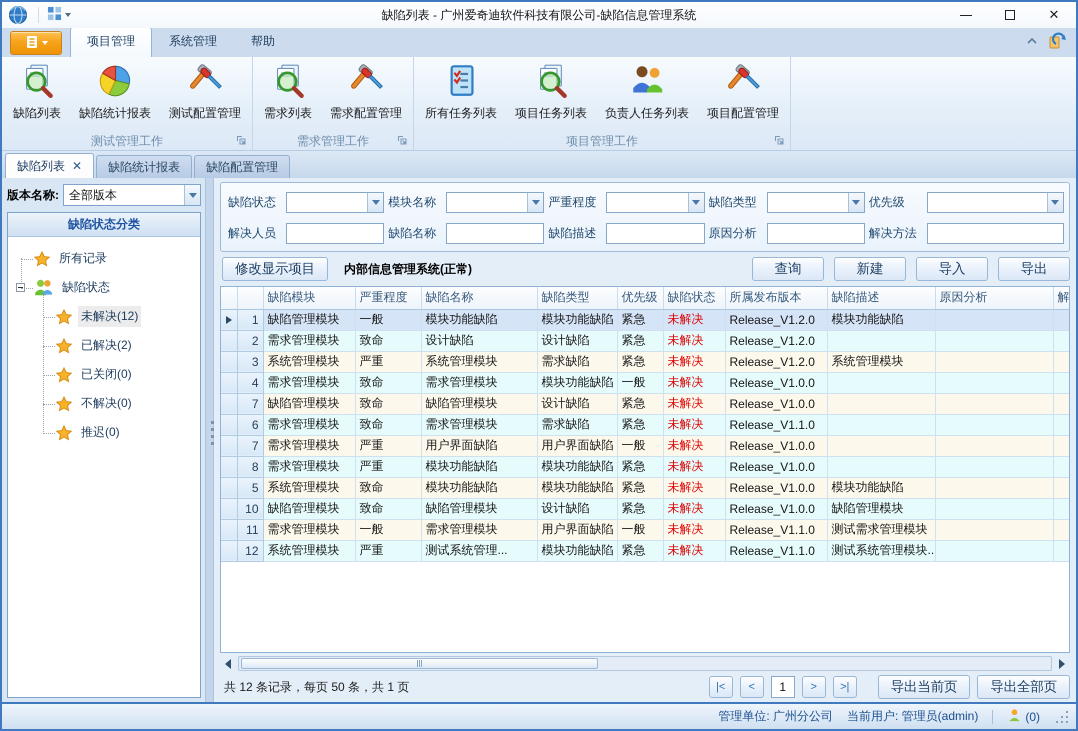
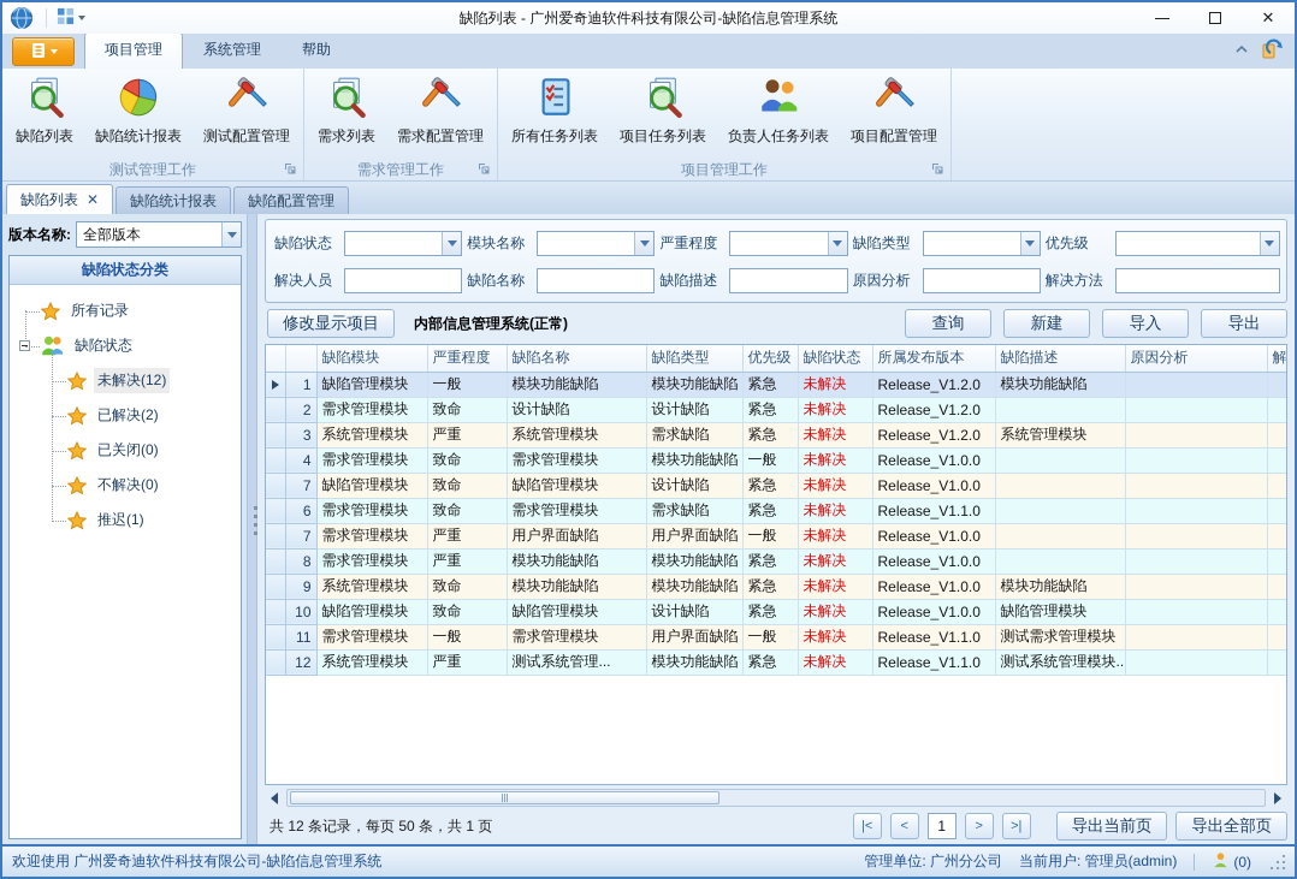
  缺陷列表 - 广州爱奇迪软件科技有限公司-缺陷信息管理系统
  ✕
  项目管理
  系统管理
  帮助
  缺陷列表
  缺陷统计报表
  测试配置管理
  测试管理工作
  需求列表
  需求配置管理
  需求管理工作
  所有任务列表
  项目任务列表
  负责人任务列表
  项目配置管理
  项目管理工作
  缺陷列表
  ✕
  缺陷统计报表
  缺陷配置管理
  版本名称:
  全部版本
  缺陷状态分类
  所有记录
  缺陷状态
  未解决(12)
  已解决(2)
  已关闭(0)
  不解决(0)
- 推迟(0)
+ 推迟(1)
  缺陷状态
  模块名称
  严重程度
  缺陷类型
  优先级
  解决人员
  缺陷名称
  缺陷描述
  原因分析
  解决方法
  修改显示项目
  内部信息管理系统(正常)
  查询
  新建
  导入
  导出
  		缺陷模块	严重程度	缺陷名称	缺陷类型	优先级	缺陷状态	所属发布版本	缺陷描述	原因分析	解
  	1	缺陷管理模块	一般	模块功能缺陷	模块功能缺陷	紧急	未解决	Release_V1.2.0	模块功能缺陷
  	2	需求管理模块	致命	设计缺陷	设计缺陷	紧急	未解决	Release_V1.2.0
  	3	系统管理模块	严重	系统管理模块	需求缺陷	紧急	未解决	Release_V1.2.0	系统管理模块
  	4	需求管理模块	致命	需求管理模块	模块功能缺陷	一般	未解决	Release_V1.0.0
  	7	缺陷管理模块	致命	缺陷管理模块	设计缺陷	紧急	未解决	Release_V1.0.0
  	6	需求管理模块	致命	需求管理模块	需求缺陷	紧急	未解决	Release_V1.1.0
  	7	需求管理模块	严重	用户界面缺陷	用户界面缺陷	一般	未解决	Release_V1.0.0
  	8	需求管理模块	严重	模块功能缺陷	模块功能缺陷	紧急	未解决	Release_V1.0.0
- 	5	系统管理模块	致命	模块功能缺陷	模块功能缺陷	紧急	未解决	Release_V1.0.0	模块功能缺陷
+ 	9	系统管理模块	致命	模块功能缺陷	模块功能缺陷	紧急	未解决	Release_V1.0.0	模块功能缺陷
  	10	缺陷管理模块	致命	缺陷管理模块	设计缺陷	紧急	未解决	Release_V1.0.0	缺陷管理模块
  	11	需求管理模块	一般	需求管理模块	用户界面缺陷	一般	未解决	Release_V1.1.0	测试需求管理模块
  	12	系统管理模块	严重	测试系统管理...	模块功能缺陷	紧急	未解决	Release_V1.1.0	测试系统管理模块..
  共 12 条记录，每页 50 条，共 1 页
  |<
  <
  1
  >
  >|
  导出当前页
  导出全部页
+ 欢迎使用 广州爱奇迪软件科技有限公司-缺陷信息管理系统
  管理单位: 广州分公司
  当前用户: 管理员(admin)
  (0)
